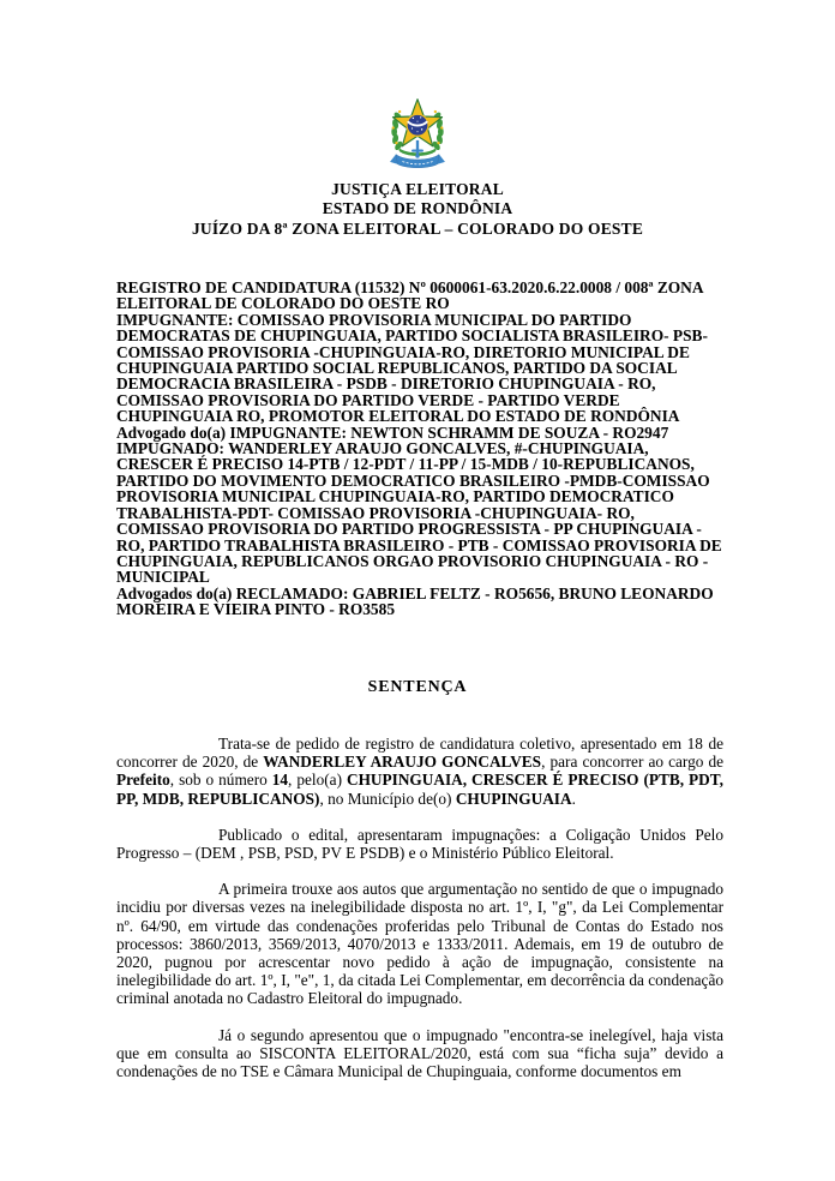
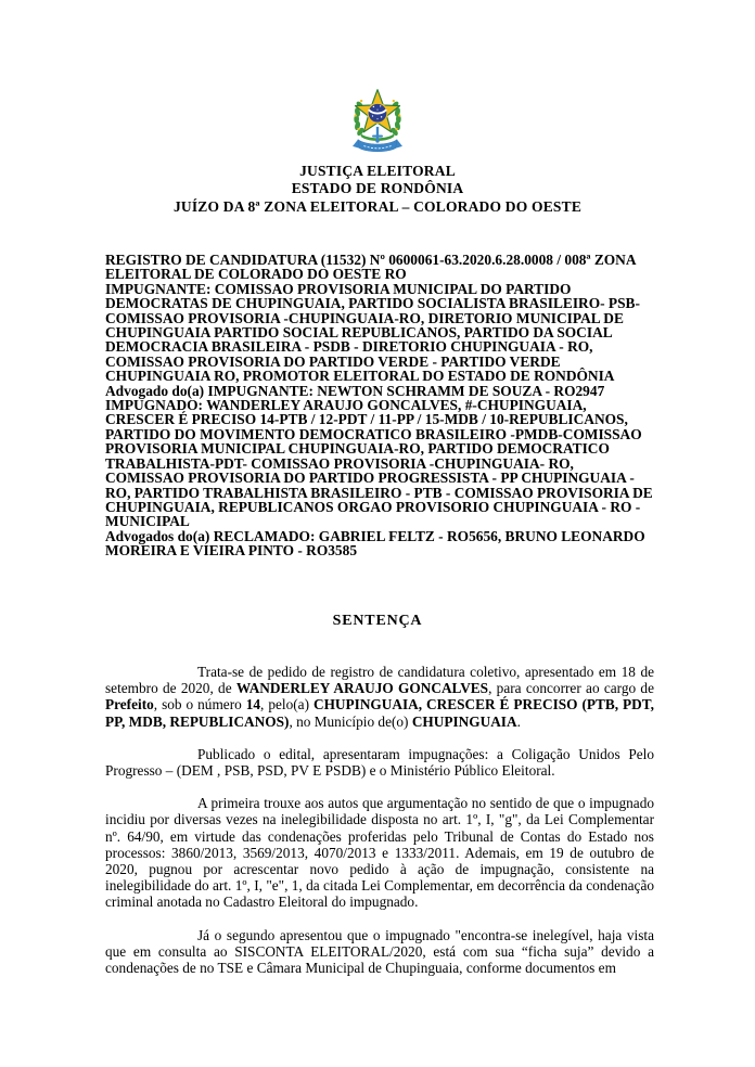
  JUSTIÇA ELEITORAL
  ESTADO DE RONDÔNIA
  JUÍZO DA 8ª ZONA ELEITORAL – COLORADO DO OESTE
- REGISTRO DE CANDIDATURA (11532) Nº 0600061-63.2020.6.22.0008 / 008ª ZONA ELEITORAL DE COLORADO DO OESTE RO
+ REGISTRO DE CANDIDATURA (11532) Nº 0600061-63.2020.6.28.0008 / 008ª ZONA ELEITORAL DE COLORADO DO OESTE RO
  IMPUGNANTE: COMISSAO PROVISORIA MUNICIPAL DO PARTIDO DEMOCRATAS DE CHUPINGUAIA, PARTIDO SOCIALISTA BRASILEIRO- PSB- COMISSAO PROVISORIA -CHUPINGUAIA-RO, DIRETORIO MUNICIPAL DE CHUPINGUAIA PARTIDO SOCIAL REPUBLICANOS, PARTIDO DA SOCIAL DEMOCRACIA BRASILEIRA - PSDB - DIRETORIO CHUPINGUAIA - RO, COMISSAO PROVISORIA DO PARTIDO VERDE - PARTIDO VERDE CHUPINGUAIA RO, PROMOTOR ELEITORAL DO ESTADO DE RONDÔNIA
  Advogado do(a) IMPUGNANTE: NEWTON SCHRAMM DE SOUZA - RO2947
  IMPUGNADO: WANDERLEY ARAUJO GONCALVES, #-CHUPINGUAIA, CRESCER É PRECISO 14-PTB / 12-PDT / 11-PP / 15-MDB / 10-REPUBLICANOS, PARTIDO DO MOVIMENTO DEMOCRATICO BRASILEIRO -PMDB-COMISSAO PROVISORIA MUNICIPAL CHUPINGUAIA-RO, PARTIDO DEMOCRATICO TRABALHISTA-PDT- COMISSAO PROVISORIA -CHUPINGUAIA- RO, COMISSAO PROVISORIA DO PARTIDO PROGRESSISTA - PP CHUPINGUAIA - RO, PARTIDO TRABALHISTA BRASILEIRO - PTB - COMISSAO PROVISORIA DE CHUPINGUAIA, REPUBLICANOS ORGAO PROVISORIO CHUPINGUAIA - RO -MUNICIPAL
  Advogados do(a) RECLAMADO: GABRIEL FELTZ - RO5656, BRUNO LEONARDO MOREIRA E VIEIRA PINTO - RO3585
  SENTENÇA
- Trata-se de pedido de registro de candidatura coletivo, apresentado em 18 de concorrer de 2020, de WANDERLEY ARAUJO GONCALVES, para concorrer ao cargo de Prefeito, sob o número 14, pelo(a) CHUPINGUAIA, CRESCER É PRECISO (PTB, PDT, PP, MDB, REPUBLICANOS), no Município de(o) CHUPINGUAIA.
+ Trata-se de pedido de registro de candidatura coletivo, apresentado em 18 de setembro de 2020, de WANDERLEY ARAUJO GONCALVES, para concorrer ao cargo de Prefeito, sob o número 14, pelo(a) CHUPINGUAIA, CRESCER É PRECISO (PTB, PDT, PP, MDB, REPUBLICANOS), no Município de(o) CHUPINGUAIA.
  Publicado o edital, apresentaram impugnações: a Coligação Unidos Pelo Progresso – (DEM , PSB, PSD, PV E PSDB) e o Ministério Público Eleitoral.
  A primeira trouxe aos autos que argumentação no sentido de que o impugnado incidiu por diversas vezes na inelegibilidade disposta no art. 1º, I, "g", da Lei Complementar nº. 64/90, em virtude das condenações proferidas pelo Tribunal de Contas do Estado nos processos: 3860/2013, 3569/2013, 4070/2013 e 1333/2011. Ademais, em 19 de outubro de 2020, pugnou por acrescentar novo pedido à ação de impugnação, consistente na inelegibilidade do art. 1º, I, "e", 1, da citada Lei Complementar, em decorrência da condenação criminal anotada no Cadastro Eleitoral do impugnado.
  Já o segundo apresentou que o impugnado "encontra-se inelegível, haja vista que em consulta ao SISCONTA ELEITORAL/2020, está com sua “ficha suja” devido a condenações de no TSE e Câmara Municipal de Chupinguaia, conforme documentos em
